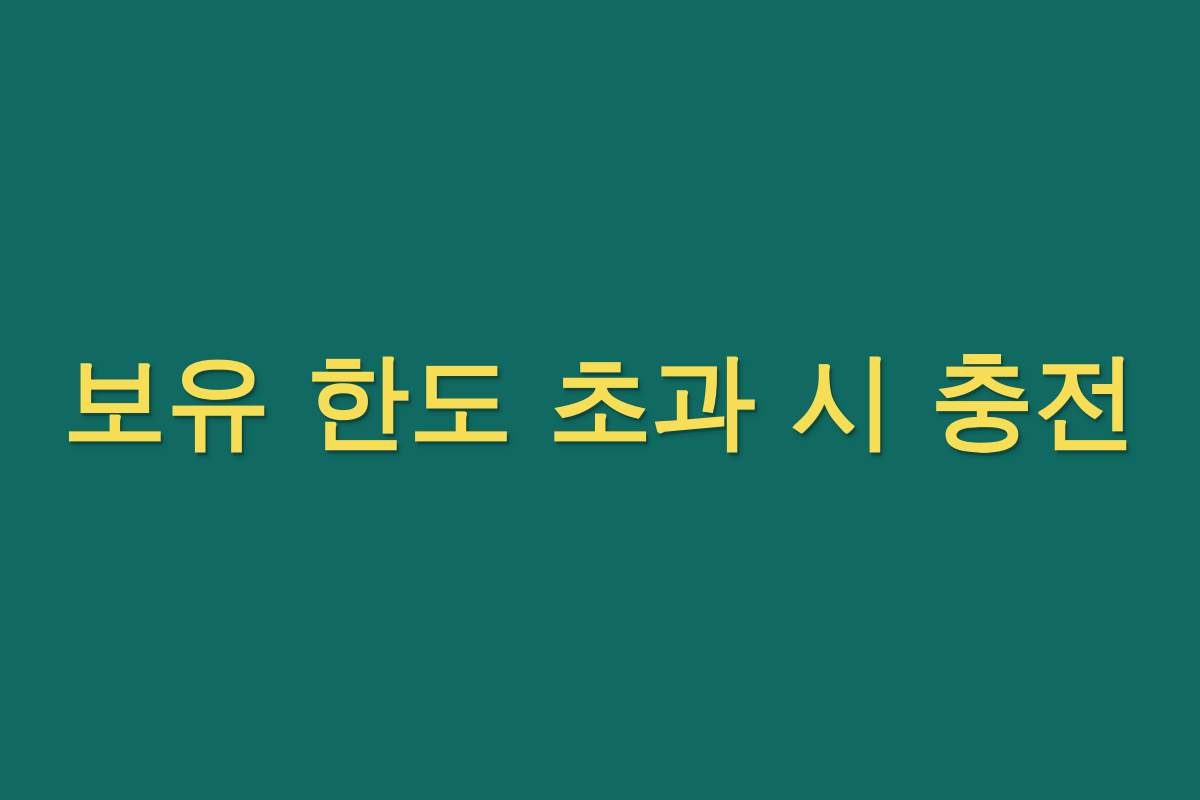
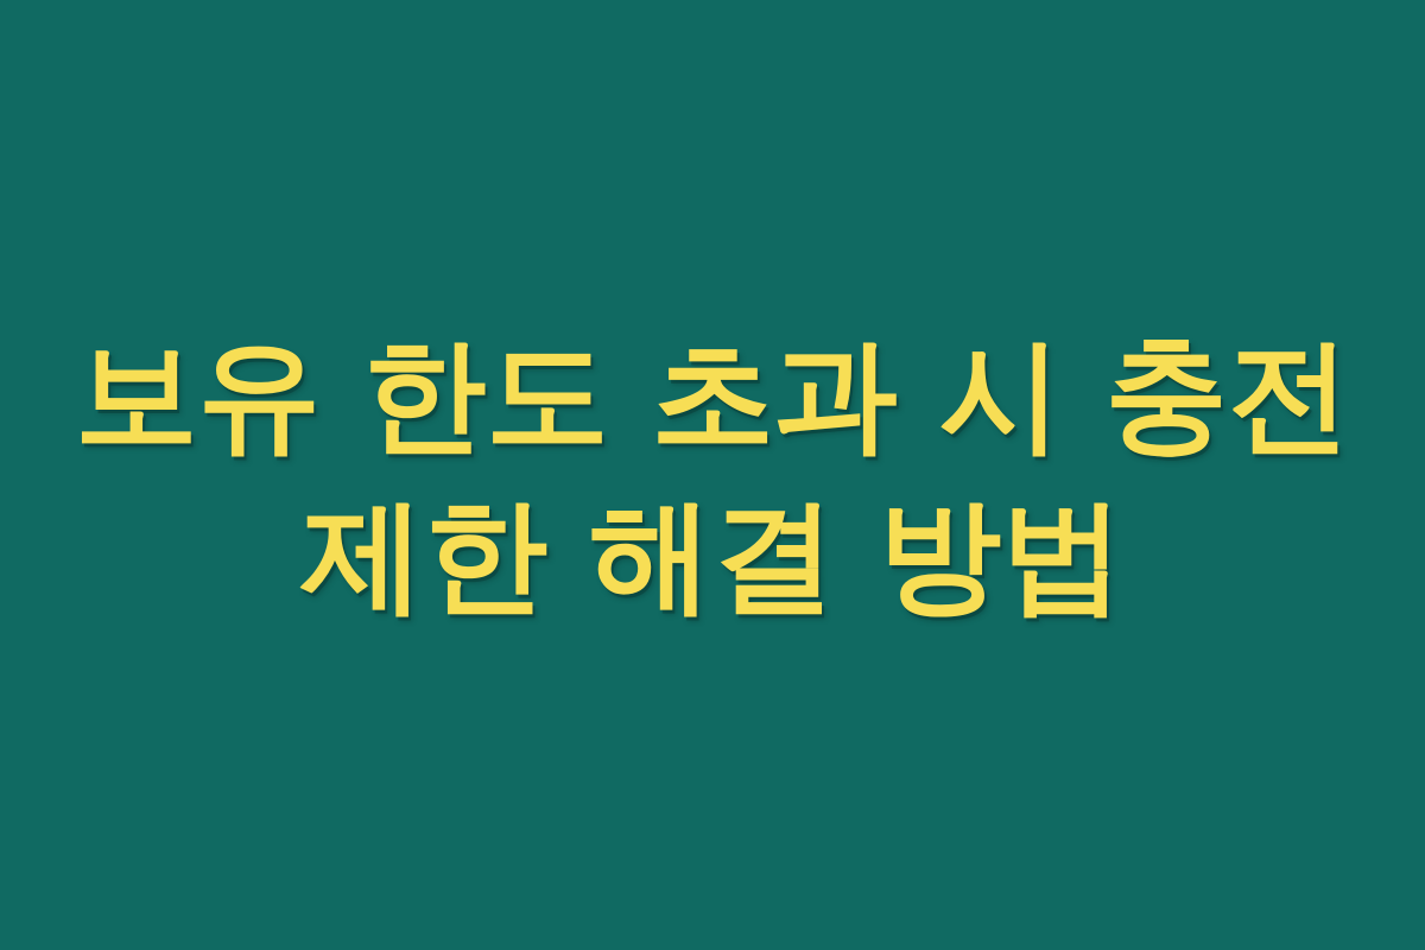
  보유 한도 초과 시 충전
+ 제한 해결 방법
